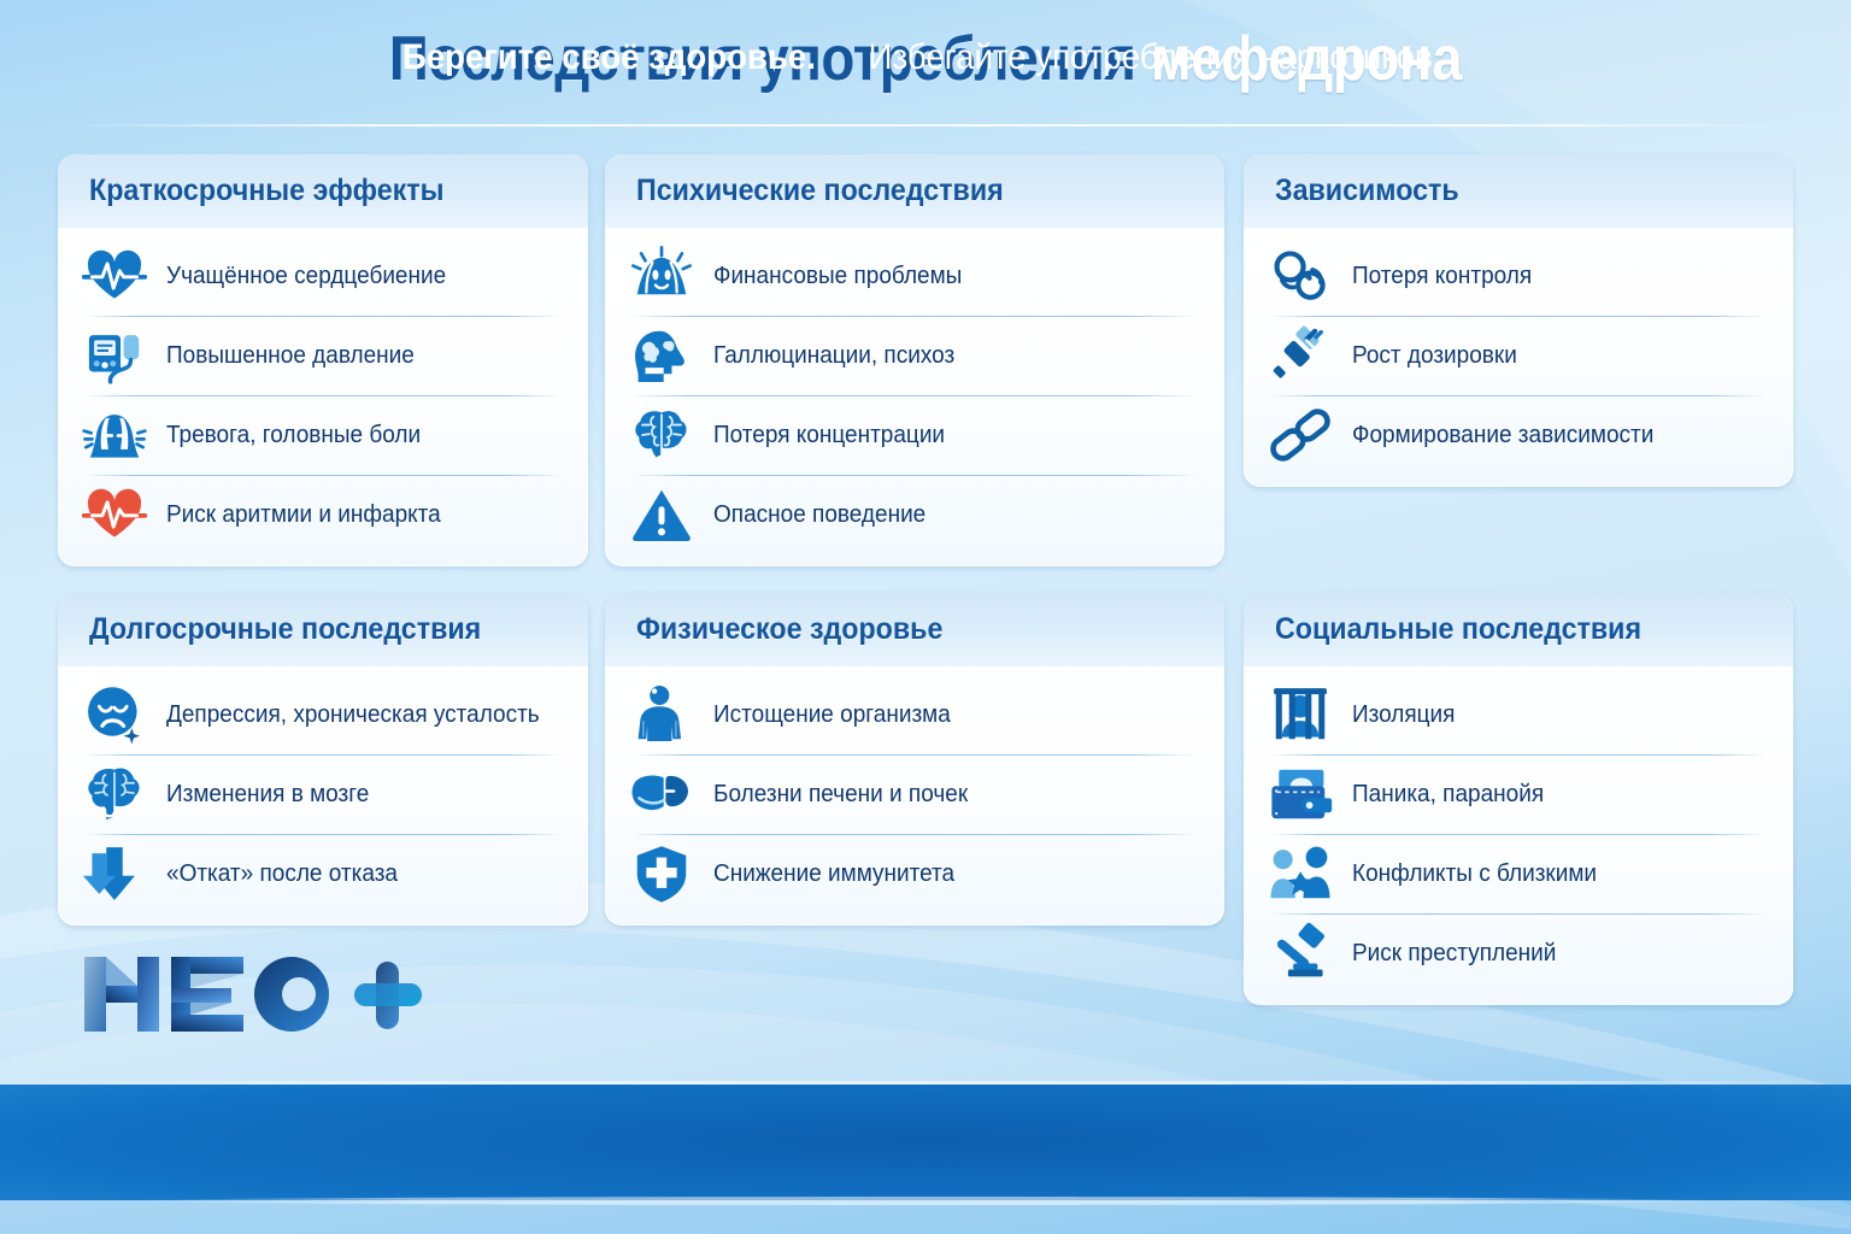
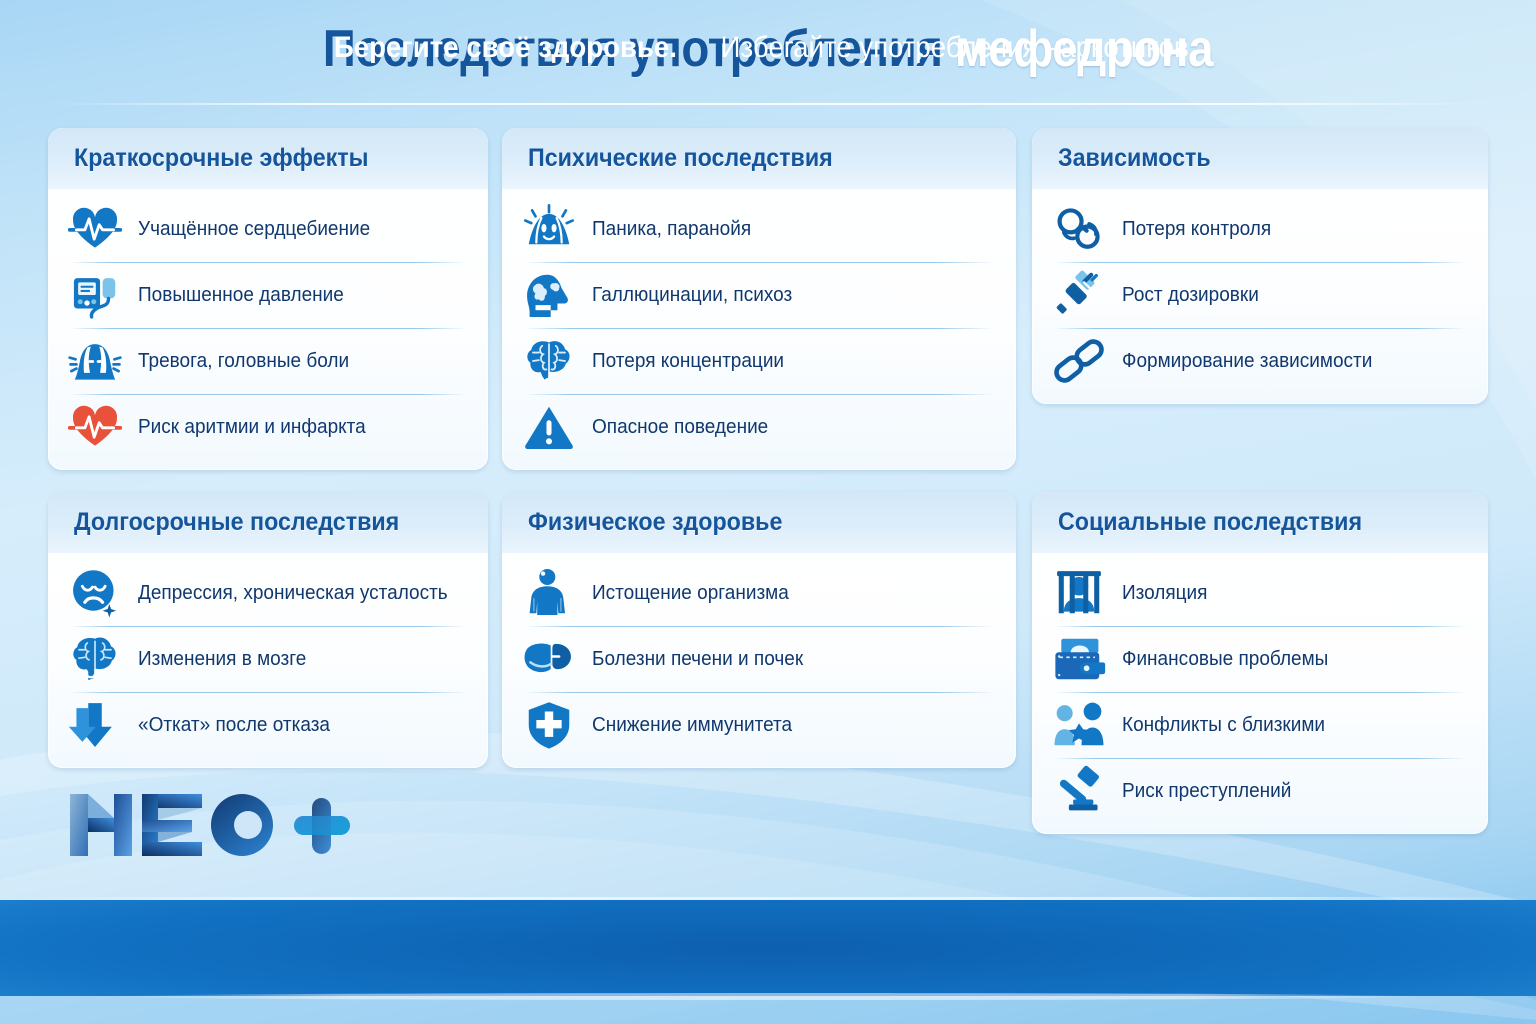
  Последствия употребления мефедрона
  Краткосрочные эффекты
  Учащённое сердцебиение
  Повышенное давление
  Тревога, головные боли
  Риск аритмии и инфаркта
  Психические последствия
- Финансовые проблемы
+ Паника, паранойя
  Галлюцинации, психоз
  Потеря концентрации
  Опасное поведение
  Зависимость
  Потеря контроля
  Рост дозировки
  Формирование зависимости
  Долгосрочные последствия
  Депрессия, хроническая усталость
  Изменения в мозге
  «Откат» после отказа
  Физическое здоровье
  Истощение организма
  Болезни печени и почек
  Снижение иммунитета
  Социальные последствия
  Изоляция
- Паника, паранойя
+ Финансовые проблемы
  Конфликты с близкими
  Риск преступлений
  Берегите своё здоровье.
  Избегайте употребления наркотиков.
